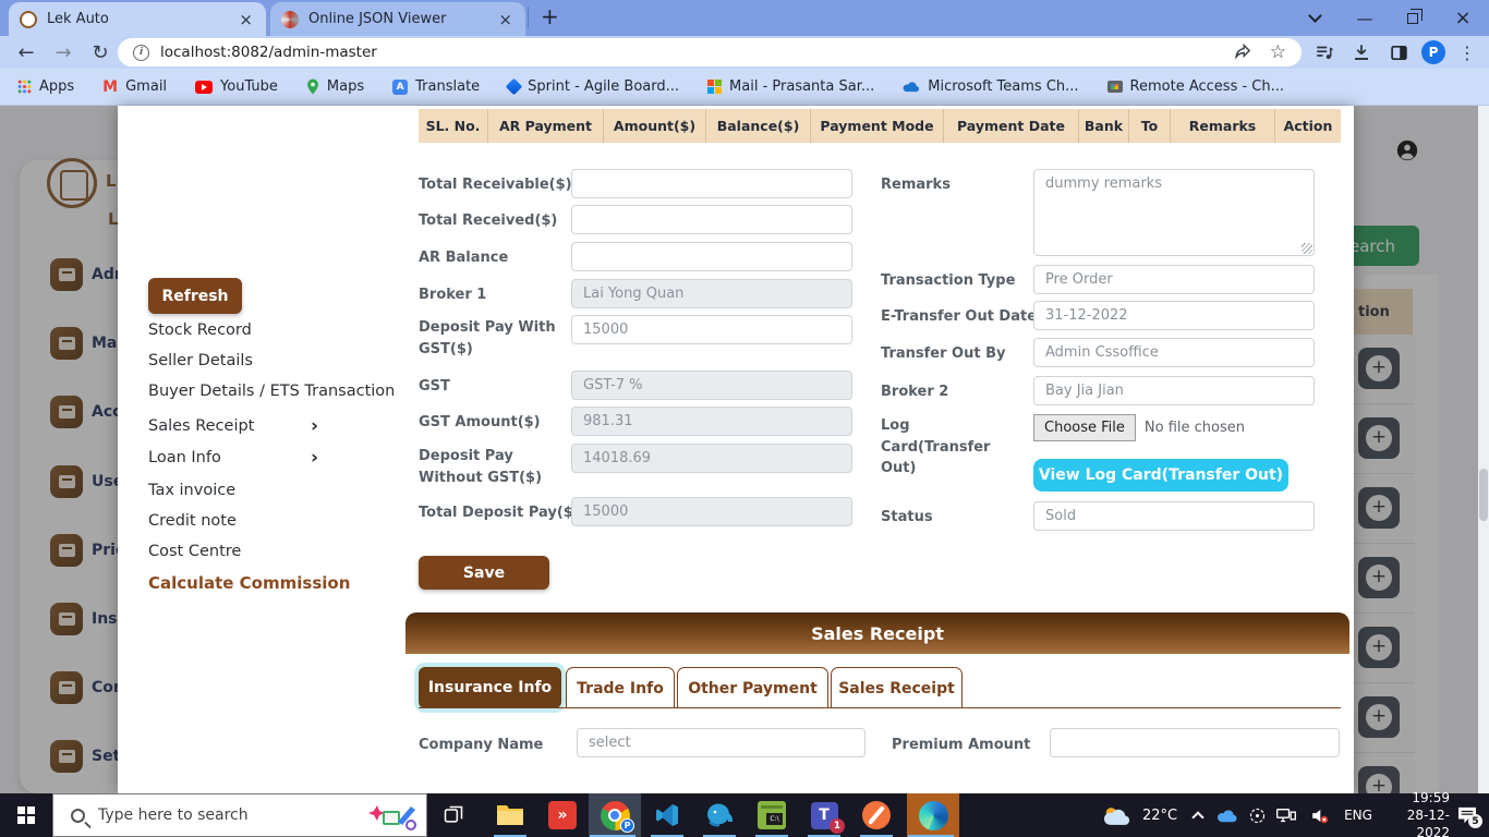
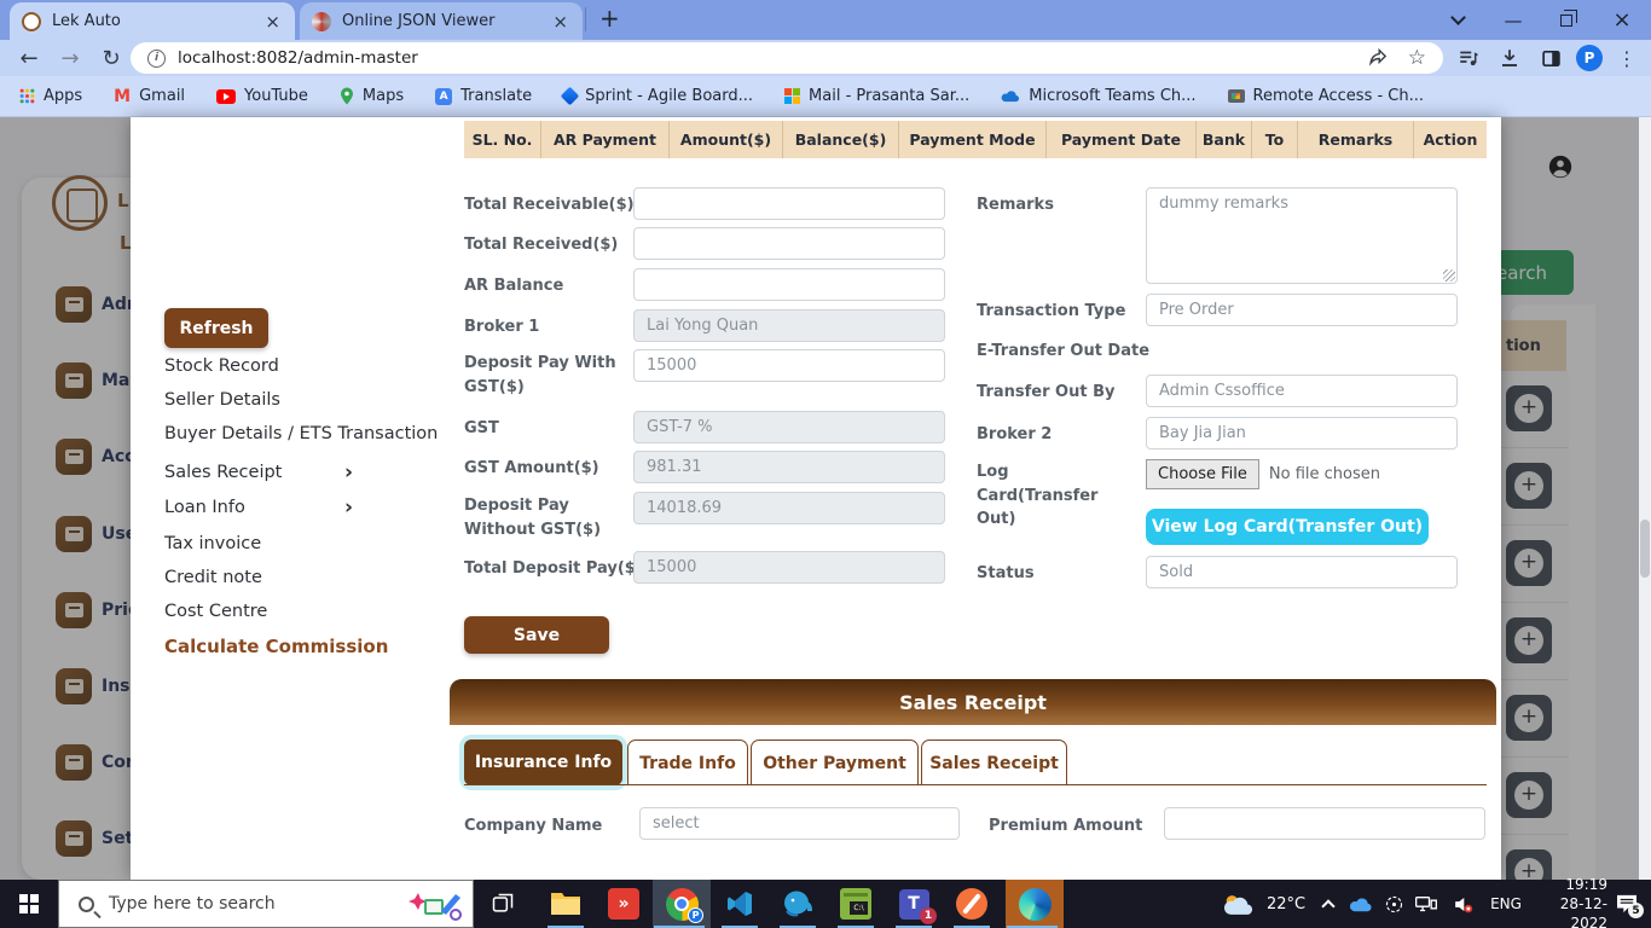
  Lek Auto
  ×
  Online JSON Viewer
  ×
  +
  —
  ×
  ←
  →
  ↻
  P
  ⋮
  i
  localhost:8082/admin-master
  ☆
  Apps
  M
  Gmail
  YouTube
  Maps
  A
  Translate
  Sprint - Agile Board...
  Mail - Prasanta Sar...
  Microsoft Teams Ch...
  Remote Access - Ch...
  L
  L
  Pri
  Ins
  Set
  earch
  tion
  +
  +
  +
  +
  +
  +
  +
  SL. No.
  AR Payment
  Amount($)
  Balance($)
  Payment Mode
  Payment Date
  Bank
  To
  Remarks
  Action
  Refresh
  Stock Record
  Seller Details
  Buyer Details / ETS Transaction
  Sales Receipt
  ›
  Loan Info
  ›
  Tax invoice
  Credit note
  Cost Centre
  Calculate Commission
  Total Receivable($)
  Total Received($)
  AR Balance
  Broker 1
  Lai Yong Quan
  Deposit Pay With GST($)
  15000
  GST
  GST-7 %
  GST Amount($)
  981.31
  Deposit Pay Without GST($)
  14018.69
  Total Deposit Pay($
  15000
  Save
  Remarks
  dummy remarks
  Transaction Type
  Pre Order
  E-Transfer Out Date
- 31-12-2022
  Transfer Out By
  Admin Cssoffice
  Broker 2
  Bay Jia Jian
  Log Card(Transfer Out)
  Choose File
  No file chosen
  View Log Card(Transfer Out)
  Status
  Sold
  Sales Receipt
  Insurance Info
  Trade Info
  Other Payment
  Sales Receipt
  Company Name
  select
  Premium Amount
  Type here to search
  »
  P
  T
  1
  22°C
  ENG
- 19:59
+ 19:19
  28-12-2022
  5
